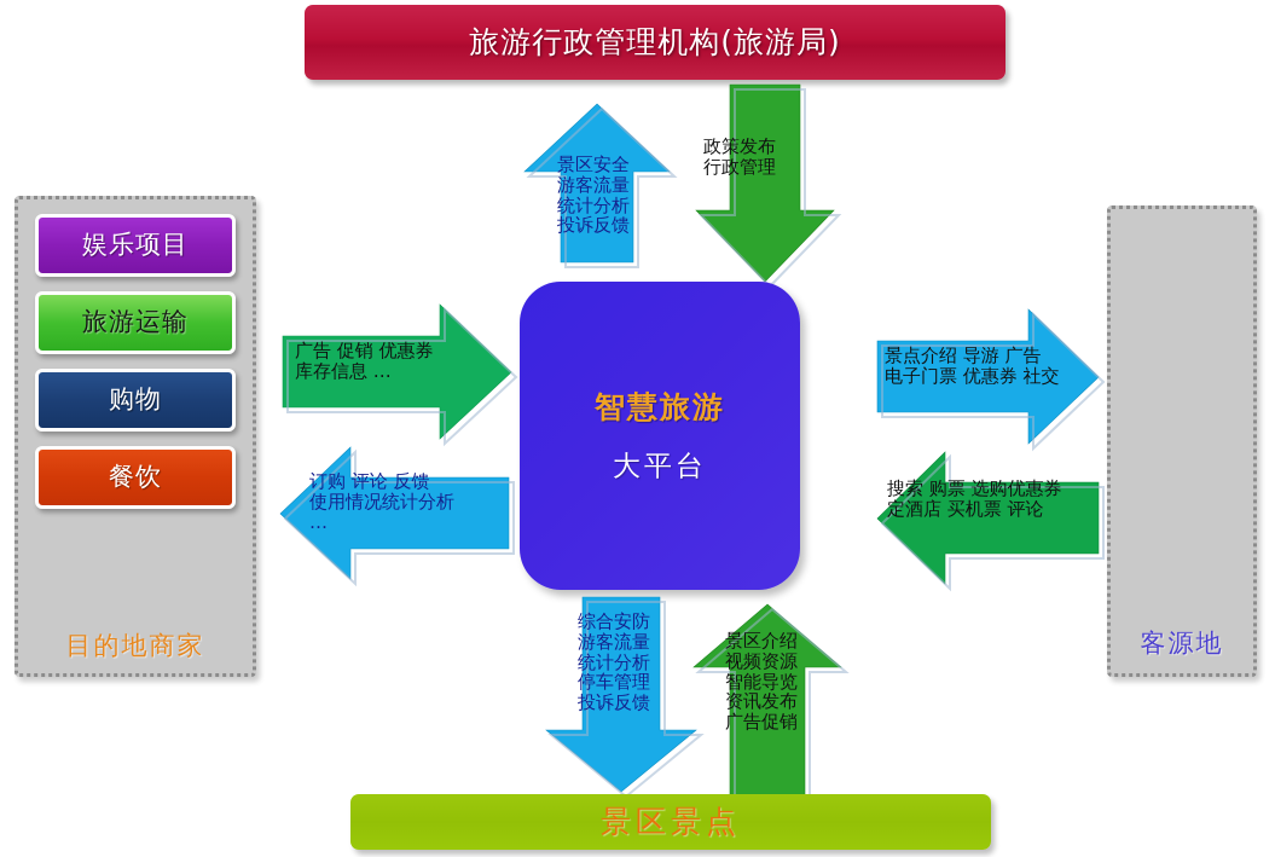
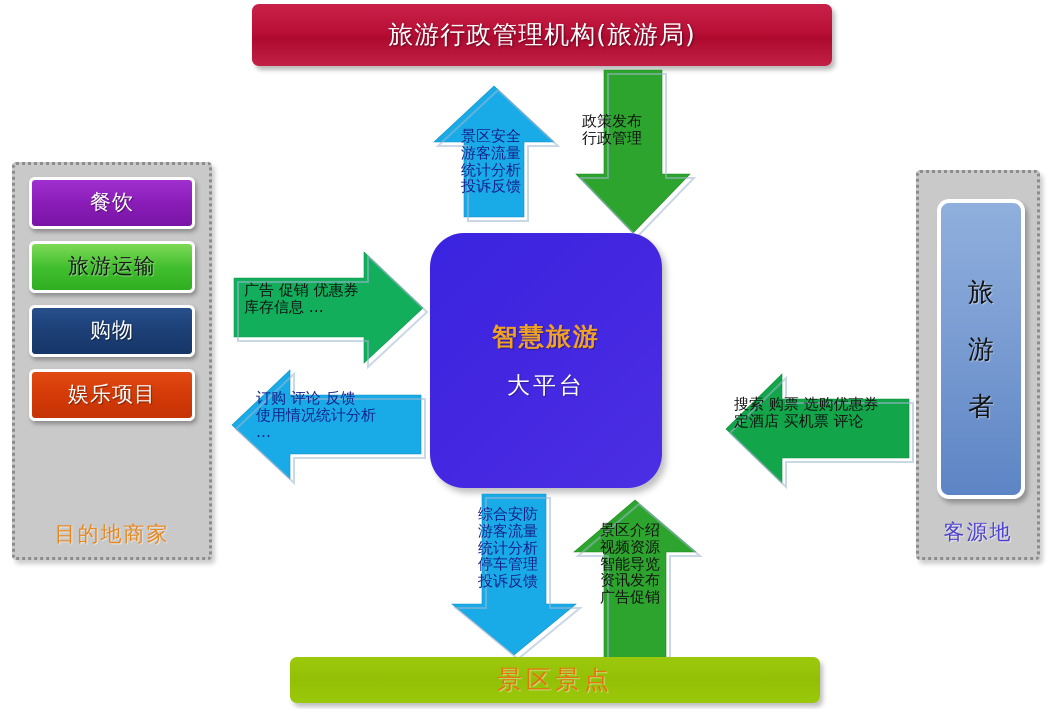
  旅游行政管理机构(旅游局)
  景区安全
  游客流量
  统计分析
  投诉反馈
  政策发布
  行政管理
- 娱乐项目
+ 餐饮
  旅游运输
  购物
- 餐饮
+ 娱乐项目
  目的地商家
  广告 促销 优惠券
  库存信息 …
  订购 评论 反馈
  使用情况统计分析
  …
  智慧旅游
  大平台
- 景点介绍 导游 广告
- 电子门票 优惠券 社交
  搜索 购票 选购优惠券
  定酒店 买机票 评论
+ 旅
+ 游
+ 者
  客源地
  综合安防
  游客流量
  统计分析
  停车管理
  投诉反馈
  景区介绍
  视频资源
  智能导览
  资讯发布
  广告促销
  景区景点
